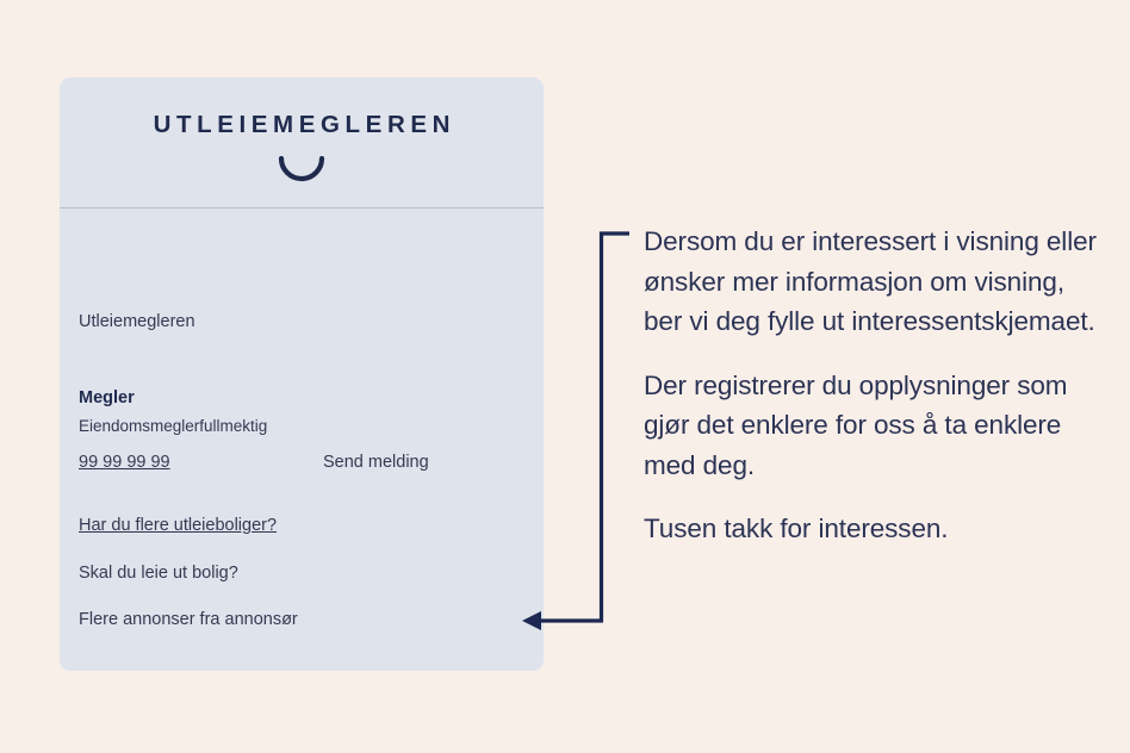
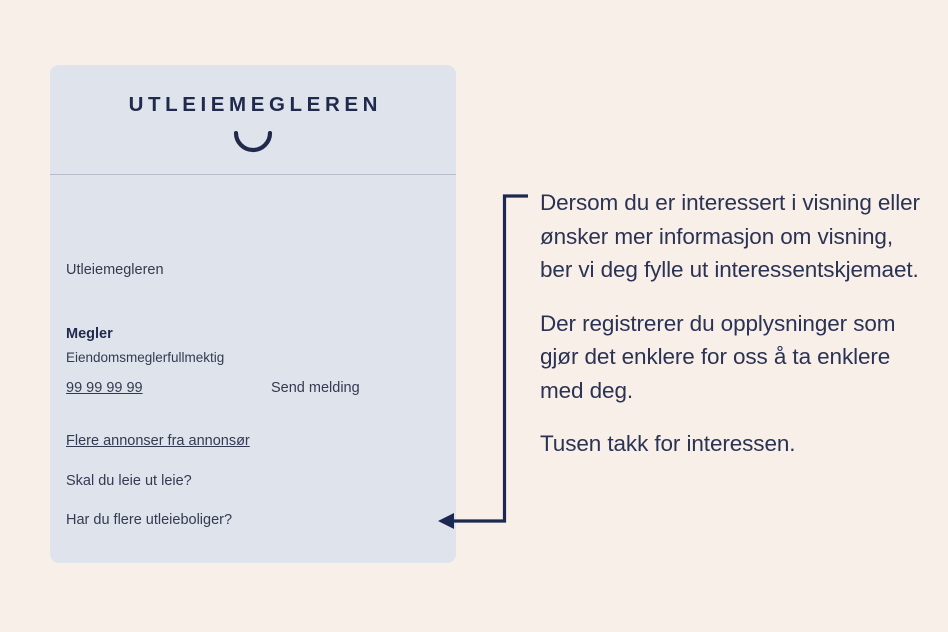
  UTLEIEMEGLEREN
  Utleiemegleren
  Megler
  Eiendomsmeglerfullmektig
  99 99 99 99
  Send melding
- Har du flere utleieboliger?
+ Flere annonser fra annonsør
- Skal du leie ut bolig?
+ Skal du leie ut leie?
- Flere annonser fra annonsør
+ Har du flere utleieboliger?
  Dersom du er interessert i visning eller ønsker mer informasjon om visning, ber vi deg fylle ut interessentskjemaet.
  Der registrerer du opplysninger som gjør det enklere for oss å ta enklere med deg.
  Tusen takk for interessen.
